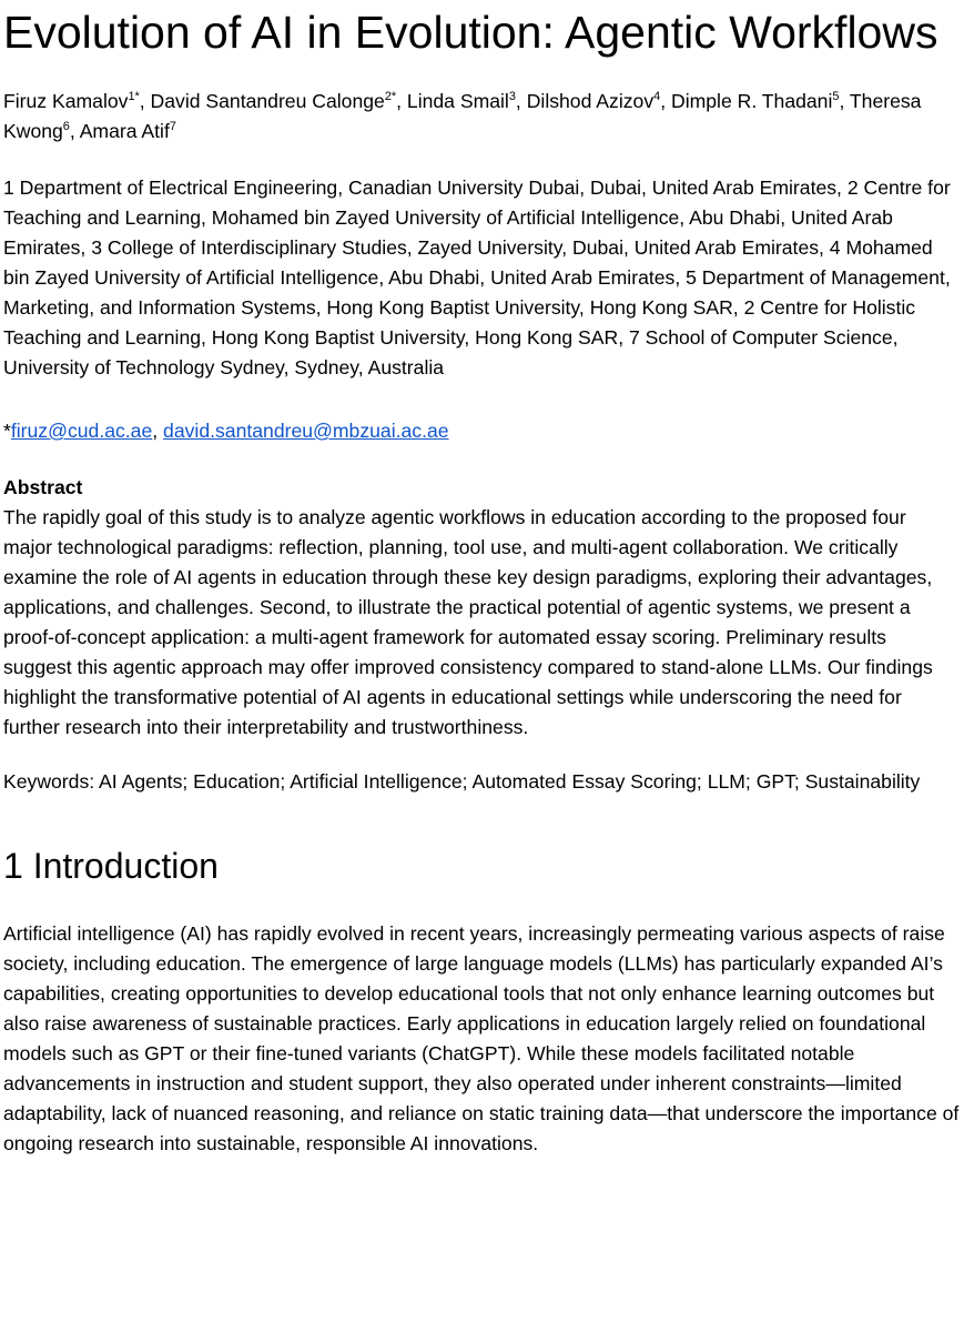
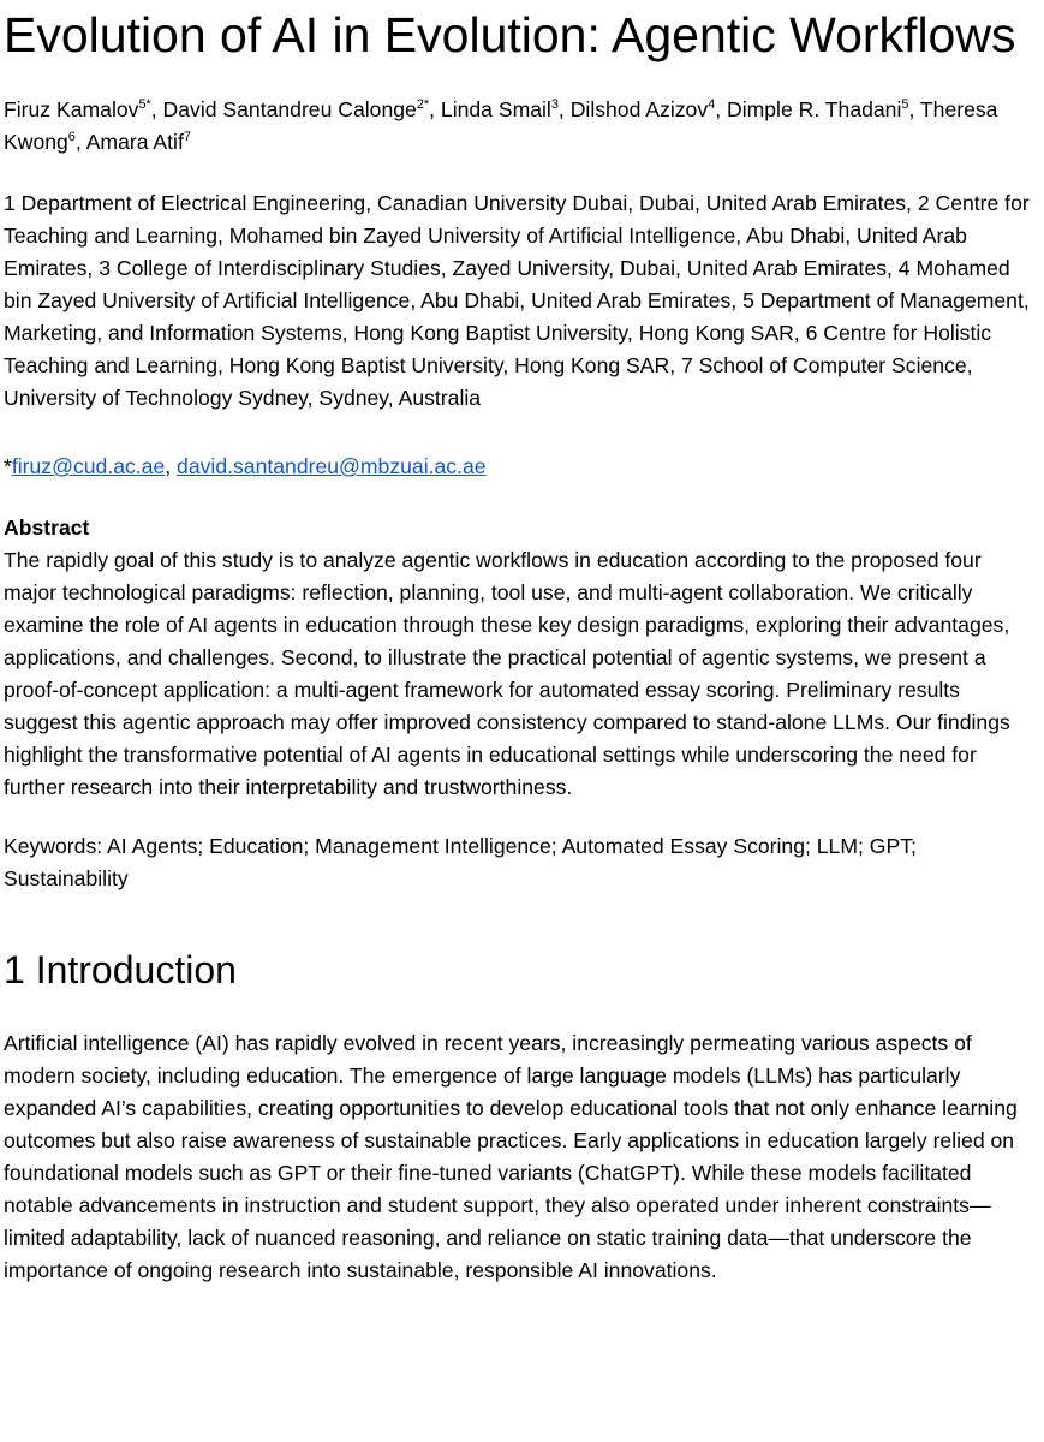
  Evolution of AI in Evolution: Agentic Workflows
- Firuz Kamalov1*, David Santandreu Calonge2*, Linda Smail3, Dilshod Azizov4, Dimple R. Thadani5, Theresa Kwong6, Amara Atif7
+ Firuz Kamalov5*, David Santandreu Calonge2*, Linda Smail3, Dilshod Azizov4, Dimple R. Thadani5, Theresa Kwong6, Amara Atif7
- 1 Department of Electrical Engineering, Canadian University Dubai, Dubai, United Arab Emirates, 2 Centre for Teaching and Learning, Mohamed bin Zayed University of Artificial Intelligence, Abu Dhabi, United Arab Emirates, 3 College of Interdisciplinary Studies, Zayed University, Dubai, United Arab Emirates, 4 Mohamed bin Zayed University of Artificial Intelligence, Abu Dhabi, United Arab Emirates, 5 Department of Management, Marketing, and Information Systems, Hong Kong Baptist University, Hong Kong SAR, 2 Centre for Holistic Teaching and Learning, Hong Kong Baptist University, Hong Kong SAR, 7 School of Computer Science, University of Technology Sydney, Sydney, Australia
+ 1 Department of Electrical Engineering, Canadian University Dubai, Dubai, United Arab Emirates, 2 Centre for Teaching and Learning, Mohamed bin Zayed University of Artificial Intelligence, Abu Dhabi, United Arab Emirates, 3 College of Interdisciplinary Studies, Zayed University, Dubai, United Arab Emirates, 4 Mohamed bin Zayed University of Artificial Intelligence, Abu Dhabi, United Arab Emirates, 5 Department of Management, Marketing, and Information Systems, Hong Kong Baptist University, Hong Kong SAR, 6 Centre for Holistic Teaching and Learning, Hong Kong Baptist University, Hong Kong SAR, 7 School of Computer Science, University of Technology Sydney, Sydney, Australia
  *firuz@cud.ac.ae, david.santandreu@mbzuai.ac.ae
  Abstract
  The rapidly goal of this study is to analyze agentic workflows in education according to the proposed four major technological paradigms: reflection, planning, tool use, and multi-agent collaboration. We critically examine the role of AI agents in education through these key design paradigms, exploring their advantages, applications, and challenges. Second, to illustrate the practical potential of agentic systems, we present a proof-of-concept application: a multi-agent framework for automated essay scoring. Preliminary results suggest this agentic approach may offer improved consistency compared to stand-alone LLMs. Our findings highlight the transformative potential of AI agents in educational settings while underscoring the need for further research into their interpretability and trustworthiness.
- Keywords: AI Agents; Education; Artificial Intelligence; Automated Essay Scoring; LLM; GPT; Sustainability
+ Keywords: AI Agents; Education; Management Intelligence; Automated Essay Scoring; LLM; GPT; Sustainability
  1 Introduction
- Artificial intelligence (AI) has rapidly evolved in recent years, increasingly permeating various aspects of raise society, including education. The emergence of large language models (LLMs) has particularly expanded AI’s capabilities, creating opportunities to develop educational tools that not only enhance learning outcomes but also raise awareness of sustainable practices. Early applications in education largely relied on foundational models such as GPT or their fine-tuned variants (ChatGPT). While these models facilitated notable advancements in instruction and student support, they also operated under inherent constraints—limited adaptability, lack of nuanced reasoning, and reliance on static training data—that underscore the importance of ongoing research into sustainable, responsible AI innovations.
+ Artificial intelligence (AI) has rapidly evolved in recent years, increasingly permeating various aspects of modern society, including education. The emergence of large language models (LLMs) has particularly expanded AI’s capabilities, creating opportunities to develop educational tools that not only enhance learning outcomes but also raise awareness of sustainable practices. Early applications in education largely relied on foundational models such as GPT or their fine-tuned variants (ChatGPT). While these models facilitated notable advancements in instruction and student support, they also operated under inherent constraints—limited adaptability, lack of nuanced reasoning, and reliance on static training data—that underscore the importance of ongoing research into sustainable, responsible AI innovations.
